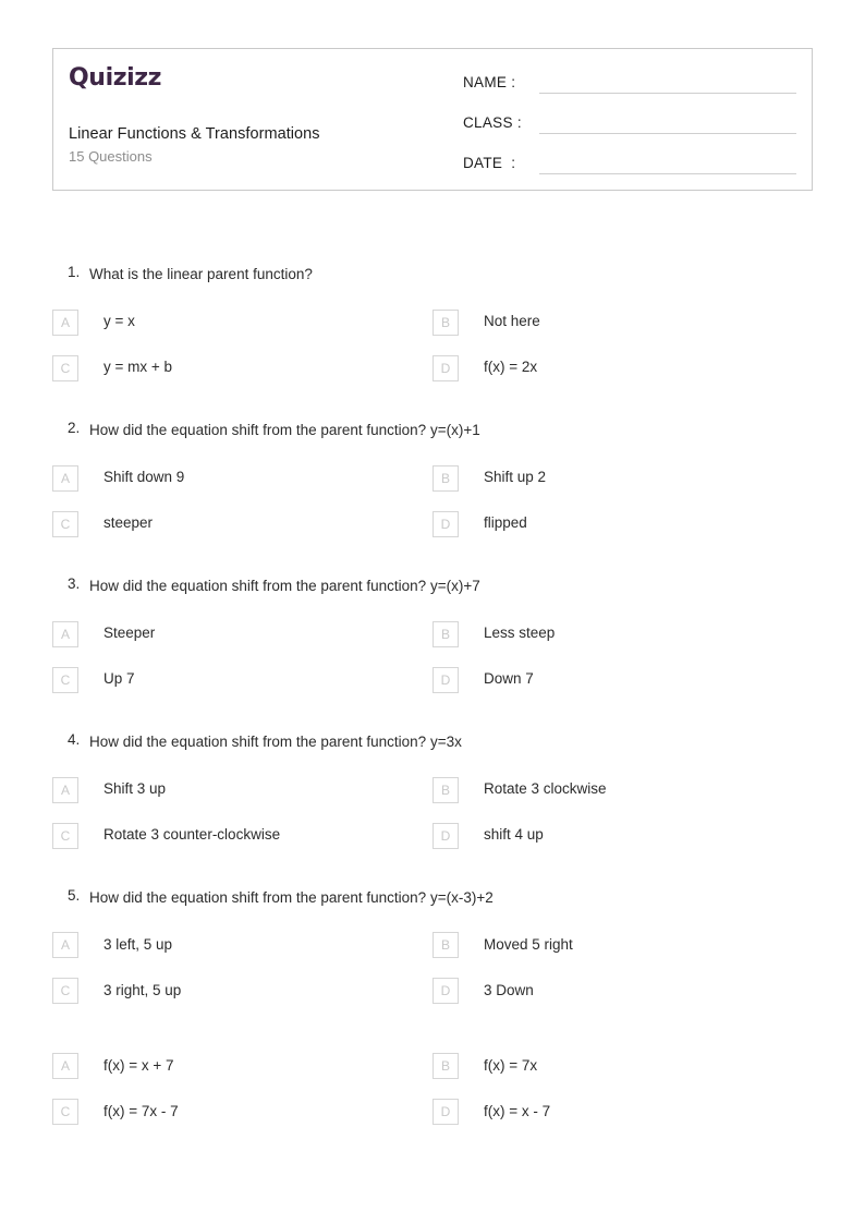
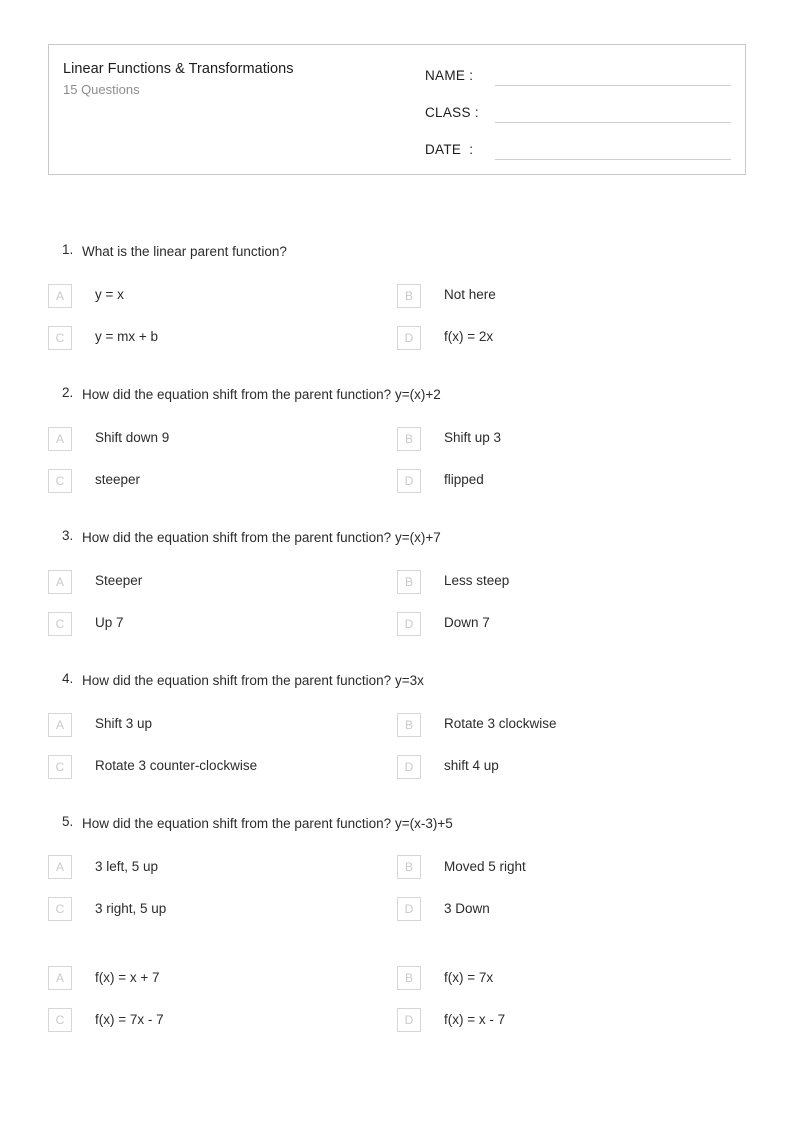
- Quizizz
  Linear Functions & Transformations
  15 Questions
  NAME :
  CLASS :
  DATE :
  1.
  What is the linear parent function?
  A
  y = x
  B
  Not here
  C
  y = mx + b
  D
  f(x) = 2x
  2.
- How did the equation shift from the parent function? y=(x)+1
+ How did the equation shift from the parent function? y=(x)+2
  A
  Shift down 9
  B
- Shift up 2
+ Shift up 3
  C
  steeper
  D
  flipped
  3.
  How did the equation shift from the parent function? y=(x)+7
  A
  Steeper
  B
  Less steep
  C
  Up 7
  D
  Down 7
  4.
  How did the equation shift from the parent function? y=3x
  A
  Shift 3 up
  B
  Rotate 3 clockwise
  C
  Rotate 3 counter-clockwise
  D
  shift 4 up
  5.
- How did the equation shift from the parent function? y=(x-3)+2
+ How did the equation shift from the parent function? y=(x-3)+5
  A
  3 left, 5 up
  B
  Moved 5 right
  C
  3 right, 5 up
  D
  3 Down
  A
  f(x) = x + 7
  B
  f(x) = 7x
  C
  f(x) = 7x - 7
  D
  f(x) = x - 7
